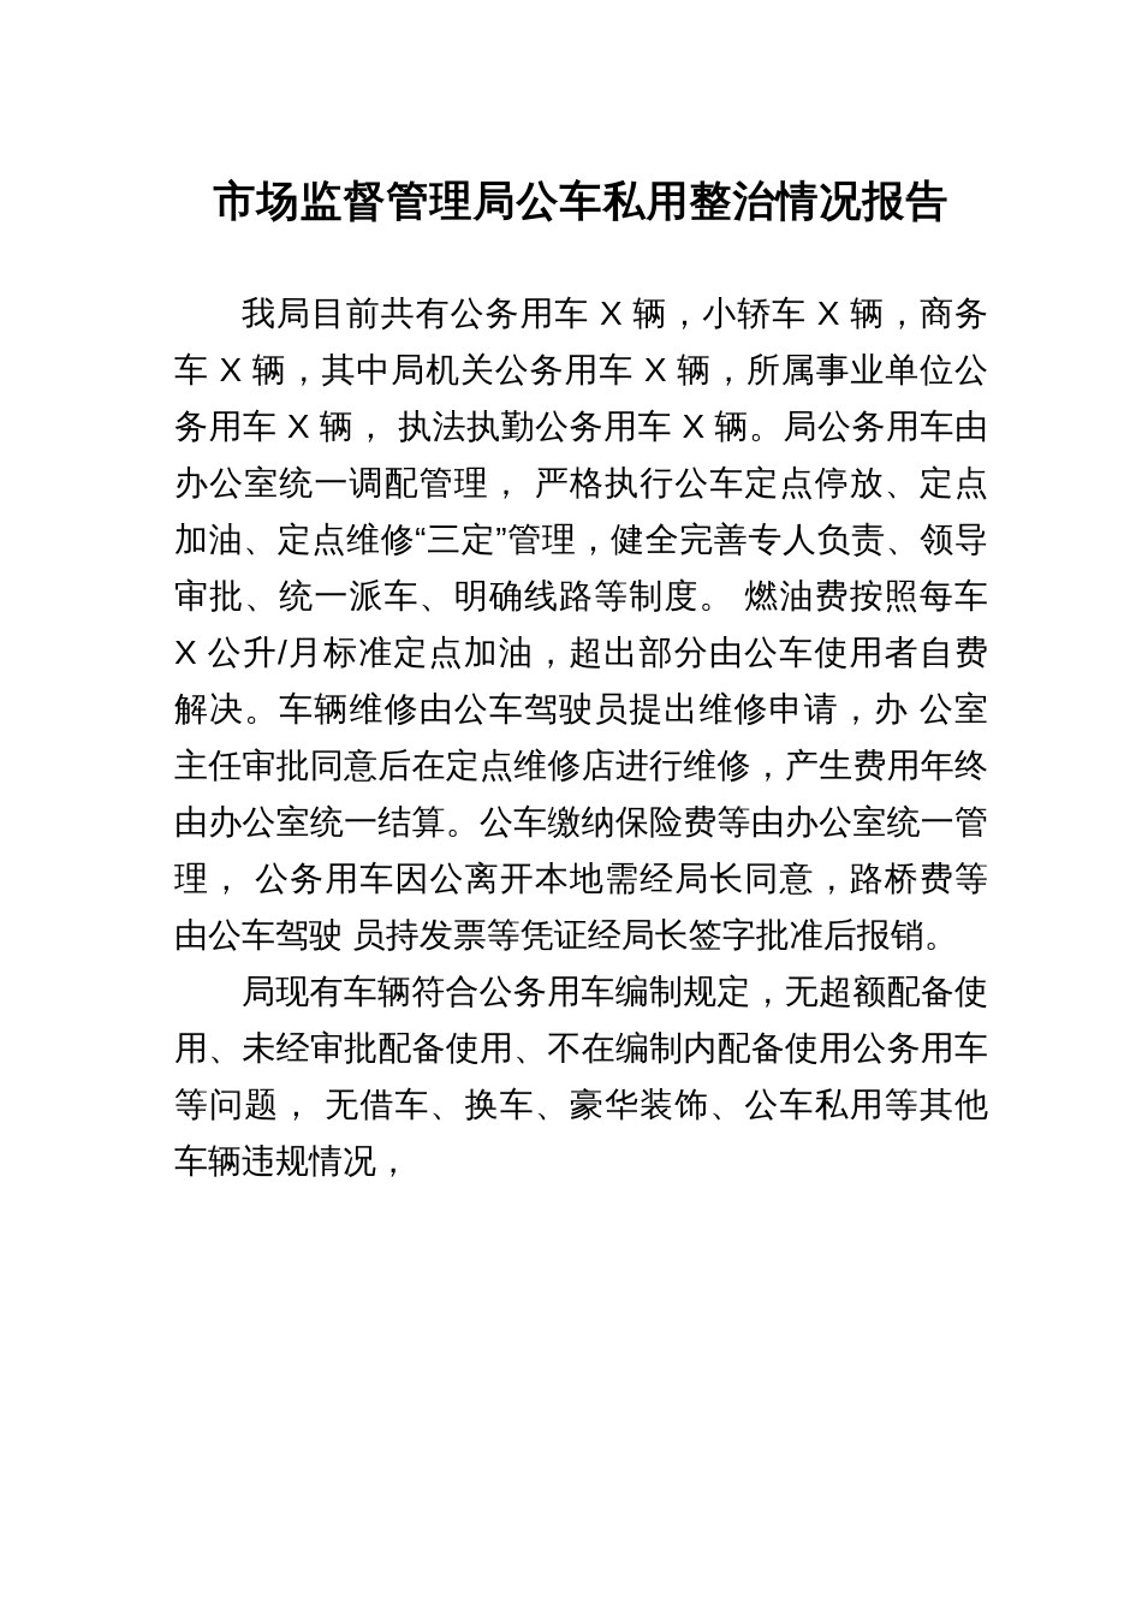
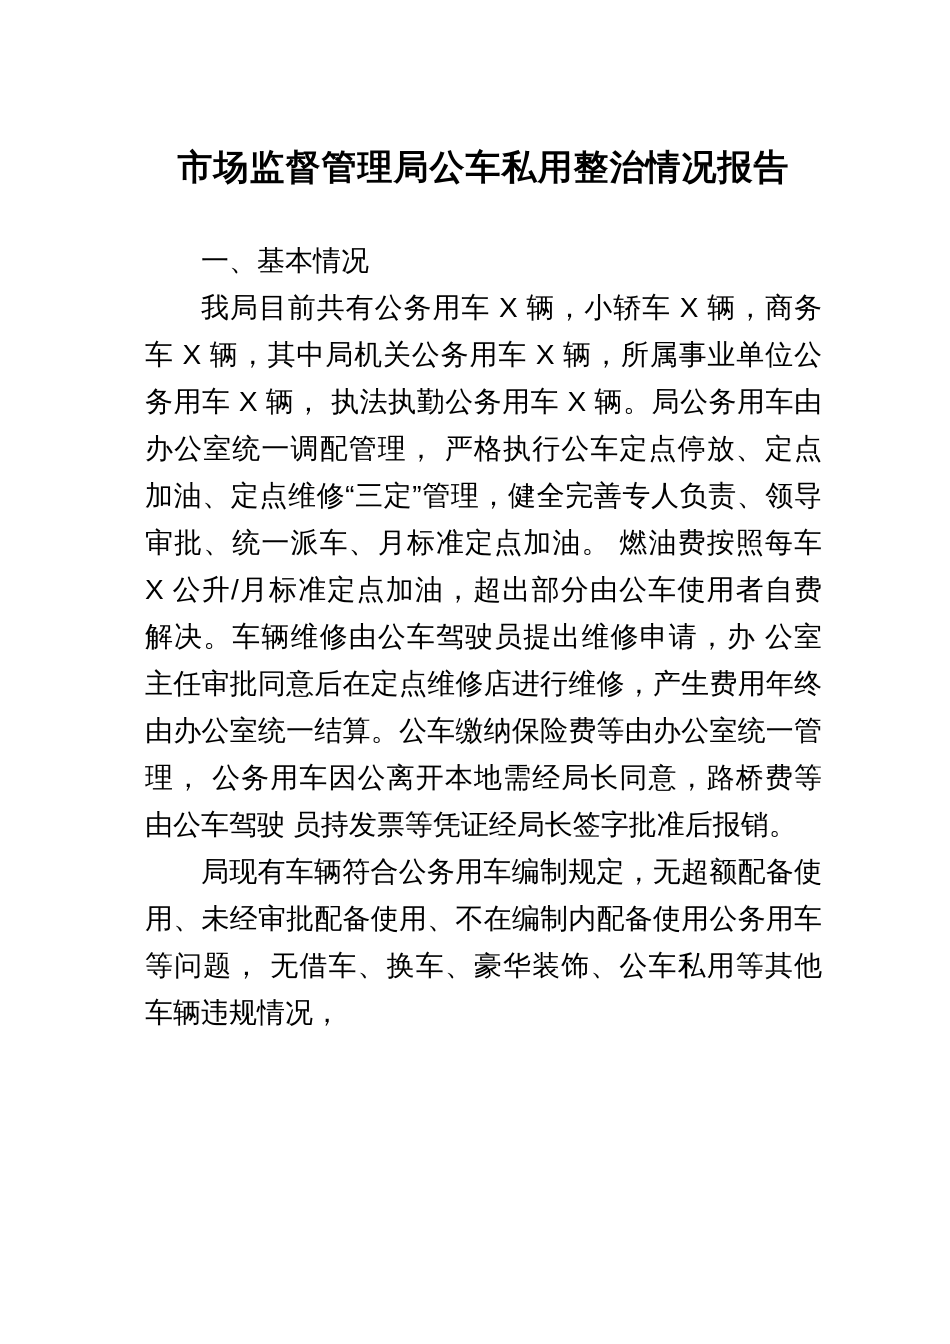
  市场监督管理局公车私用整治情况报告
+ 一、基本情况
- 我局目前共有公务用车 X 辆，小轿车 X 辆，商务车 X 辆，其中局机关公务用车 X 辆，所属事业单位公务用车 X 辆， 执法执勤公务用车 X 辆。局公务用车由办公室统一调配管理， 严格执行公车定点停放、定点加油、定点维修“三定”管理，健全完善专人负责、领导审批、统一派车、明确线路等制度。 燃油费按照每车 X 公升/月标准定点加油，超出部分由公车使用者自费解决。车辆维修由公车驾驶员提出维修申请，办 公室主任审批同意后在定点维修店进行维修，产生费用年终由办公室统一结算。公车缴纳保险费等由办公室统一管理， 公务用车因公离开本地需经局长同意，路桥费等由公车驾驶 员持发票等凭证经局长签字批准后报销。
+ 我局目前共有公务用车 X 辆，小轿车 X 辆，商务车 X 辆，其中局机关公务用车 X 辆，所属事业单位公务用车 X 辆， 执法执勤公务用车 X 辆。局公务用车由办公室统一调配管理， 严格执行公车定点停放、定点加油、定点维修“三定”管理，健全完善专人负责、领导审批、统一派车、月标准定点加油。 燃油费按照每车 X 公升/月标准定点加油，超出部分由公车使用者自费解决。车辆维修由公车驾驶员提出维修申请，办 公室主任审批同意后在定点维修店进行维修，产生费用年终由办公室统一结算。公车缴纳保险费等由办公室统一管理， 公务用车因公离开本地需经局长同意，路桥费等由公车驾驶 员持发票等凭证经局长签字批准后报销。
  局现有车辆符合公务用车编制规定，无超额配备使用、未经审批配备使用、不在编制内配备使用公务用车等问题， 无借车、换车、豪华装饰、公车私用等其他车辆违规情况，
